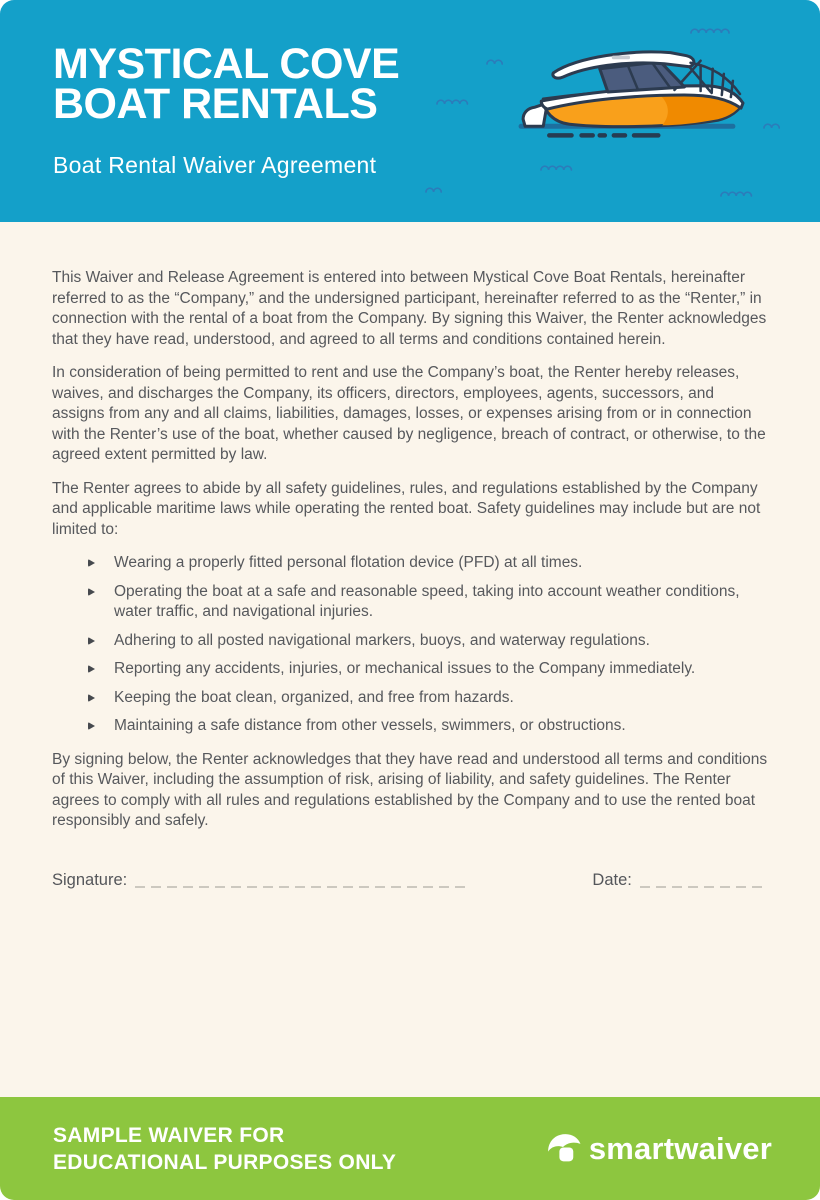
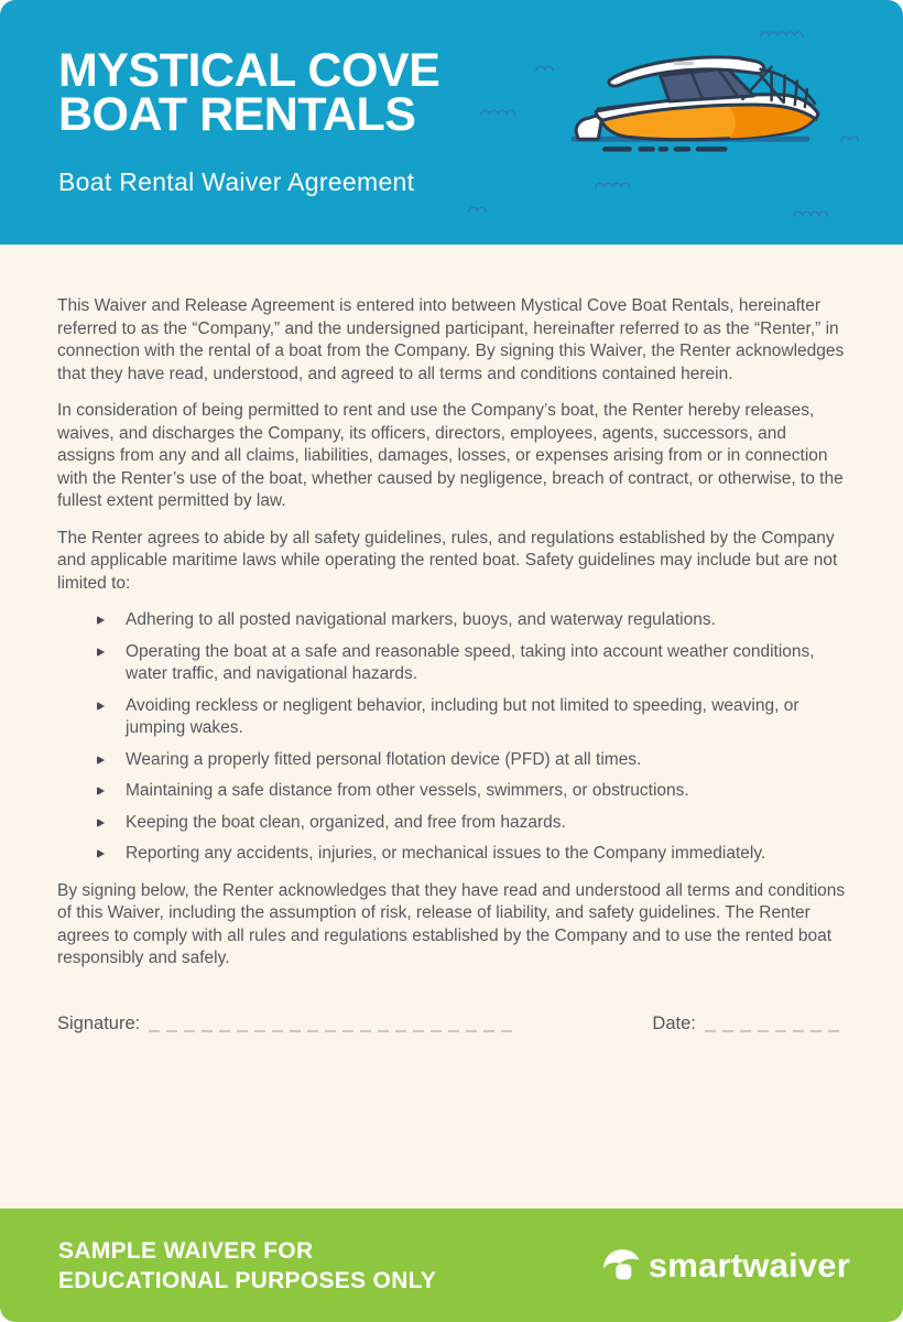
  MYSTICAL COVE
  BOAT RENTALS
  Boat Rental Waiver Agreement
  This Waiver and Release Agreement is entered into between Mystical Cove Boat Rentals, hereinafter referred to as the “Company,” and the undersigned participant, hereinafter referred to as the “Renter,” in connection with the rental of a boat from the Company. By signing this Waiver, the Renter acknowledges that they have read, understood, and agreed to all terms and conditions contained herein.
- In consideration of being permitted to rent and use the Company’s boat, the Renter hereby releases, waives, and discharges the Company, its officers, directors, employees, agents, successors, and assigns from any and all claims, liabilities, damages, losses, or expenses arising from or in connection with the Renter’s use of the boat, whether caused by negligence, breach of contract, or otherwise, to the agreed extent permitted by law.
+ In consideration of being permitted to rent and use the Company’s boat, the Renter hereby releases, waives, and discharges the Company, its officers, directors, employees, agents, successors, and assigns from any and all claims, liabilities, damages, losses, or expenses arising from or in connection with the Renter’s use of the boat, whether caused by negligence, breach of contract, or otherwise, to the fullest extent permitted by law.
  The Renter agrees to abide by all safety guidelines, rules, and regulations established by the Company and applicable maritime laws while operating the rented boat. Safety guidelines may include but are not limited to:
- Wearing a properly fitted personal flotation device (PFD) at all times.
+ Adhering to all posted navigational markers, buoys, and waterway regulations.
- Operating the boat at a safe and reasonable speed, taking into account weather conditions, water traffic, and navigational injuries.
+ Operating the boat at a safe and reasonable speed, taking into account weather conditions, water traffic, and navigational hazards.
+ Avoiding reckless or negligent behavior, including but not limited to speeding, weaving, or jumping wakes.
- Adhering to all posted navigational markers, buoys, and waterway regulations.
+ Wearing a properly fitted personal flotation device (PFD) at all times.
- Reporting any accidents, injuries, or mechanical issues to the Company immediately.
+ Maintaining a safe distance from other vessels, swimmers, or obstructions.
  Keeping the boat clean, organized, and free from hazards.
- Maintaining a safe distance from other vessels, swimmers, or obstructions.
+ Reporting any accidents, injuries, or mechanical issues to the Company immediately.
- By signing below, the Renter acknowledges that they have read and understood all terms and conditions of this Waiver, including the assumption of risk, arising of liability, and safety guidelines. The Renter agrees to comply with all rules and regulations established by the Company and to use the rented boat responsibly and safely.
+ By signing below, the Renter acknowledges that they have read and understood all terms and conditions of this Waiver, including the assumption of risk, release of liability, and safety guidelines. The Renter agrees to comply with all rules and regulations established by the Company and to use the rented boat responsibly and safely.
  Signature:
  Date:
  SAMPLE WAIVER FOR
  EDUCATIONAL PURPOSES ONLY
  smartwaiver
